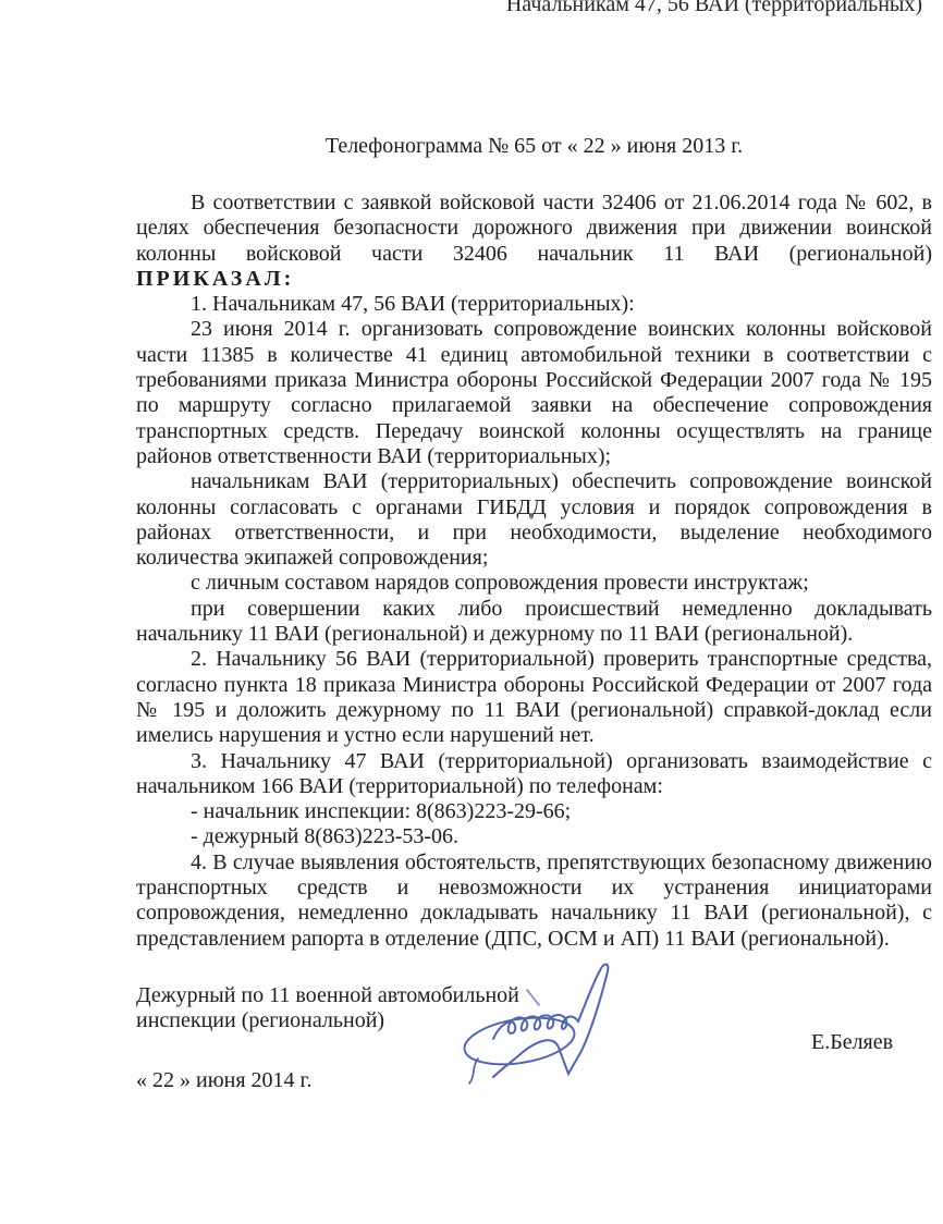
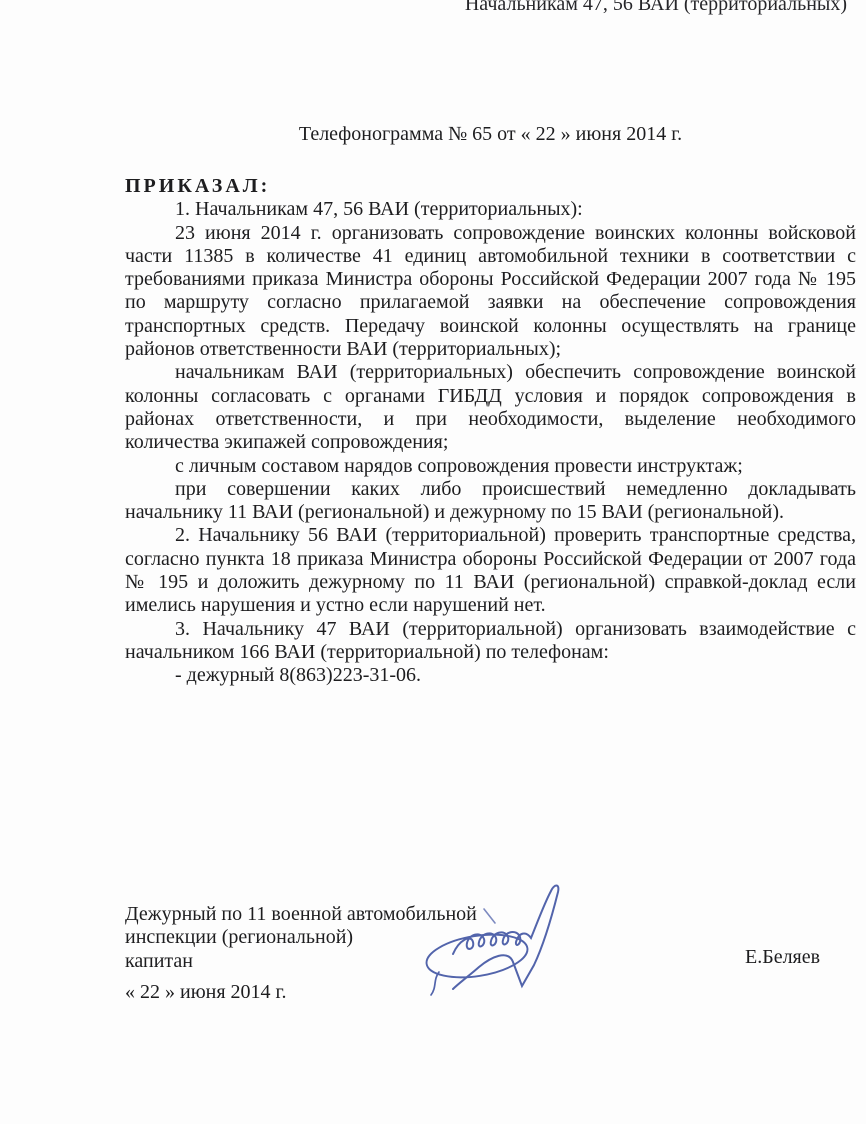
  Начальникам 47, 56 ВАИ (территориальных)
- Телефонограмма № 65 от « 22 » июня 2013 г.
+ Телефонограмма № 65 от « 22 » июня 2014 г.
- В соответствии с заявкой войсковой части 32406 от 21.06.2014 года № 602, в целях обеспечения безопасности дорожного движения при движении воинской колонны войсковой части 32406 начальник 11 ВАИ (региональной)
  ПРИКАЗАЛ:
  1. Начальникам 47, 56 ВАИ (территориальных):
  23 июня 2014 г. организовать сопровождение воинских колонны войсковой части 11385 в количестве 41 единиц автомобильной техники в соответствии с требованиями приказа Министра обороны Российской Федерации 2007 года № 195 по маршруту согласно прилагаемой заявки на обеспечение сопровождения транспортных средств. Передачу воинской колонны осуществлять на границе районов ответственности ВАИ (территориальных);
  начальникам ВАИ (территориальных) обеспечить сопровождение воинской колонны согласовать с органами ГИБДД условия и порядок сопровождения в районах ответственности, и при необходимости, выделение необходимого количества экипажей сопровождения;
  с личным составом нарядов сопровождения провести инструктаж;
- при совершении каких либо происшествий немедленно докладывать начальнику 11 ВАИ (региональной) и дежурному по 11 ВАИ (региональной).
+ при совершении каких либо происшествий немедленно докладывать начальнику 11 ВАИ (региональной) и дежурному по 15 ВАИ (региональной).
  2. Начальнику 56 ВАИ (территориальной) проверить транспортные средства, согласно пункта 18 приказа Министра обороны Российской Федерации от 2007 года № 195 и доложить дежурному по 11 ВАИ (региональной) справкой-доклад если имелись нарушения и устно если нарушений нет.
  3. Начальнику 47 ВАИ (территориальной) организовать взаимодействие с начальником 166 ВАИ (территориальной) по телефонам:
- - начальник инспекции: 8(863)223-29-66;
- - дежурный 8(863)223-53-06.
+ - дежурный 8(863)223-31-06.
- 4. В случае выявления обстоятельств, препятствующих безопасному движению транспортных средств и невозможности их устранения инициаторами сопровождения, немедленно докладывать начальнику 11 ВАИ (региональной), с представлением рапорта в отделение (ДПС, ОСМ и АП) 11 ВАИ (региональной).
  Дежурный по 11 военной автомобильной
  инспекции (региональной)
+ капитан
  Е.Беляев
  « 22 » июня 2014 г.
